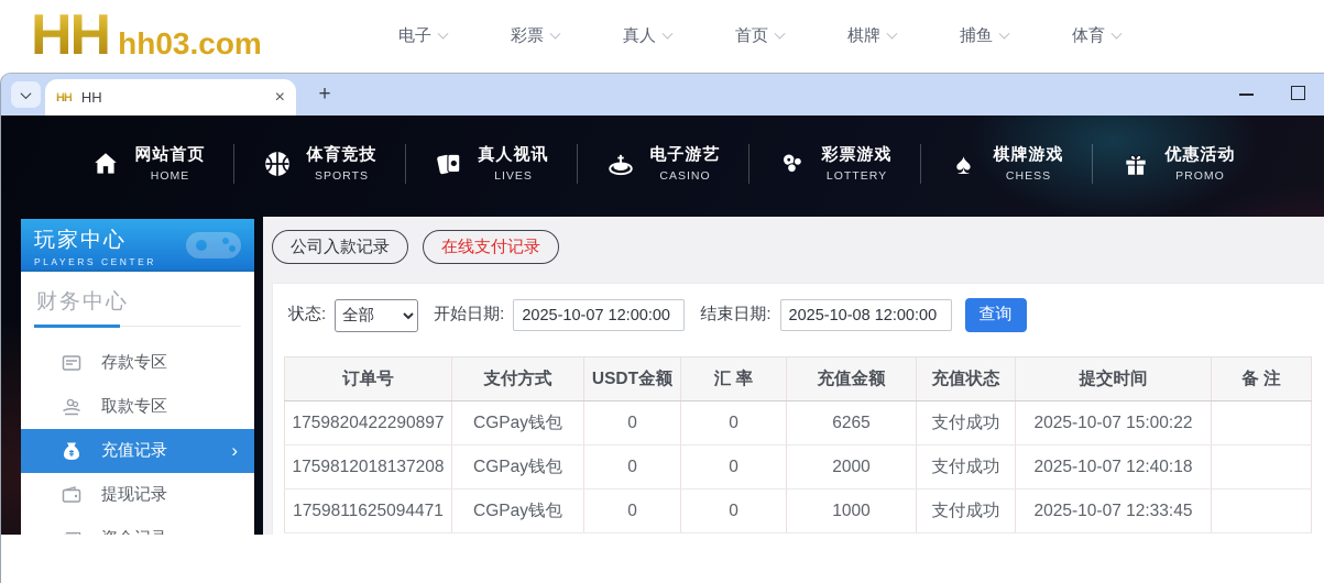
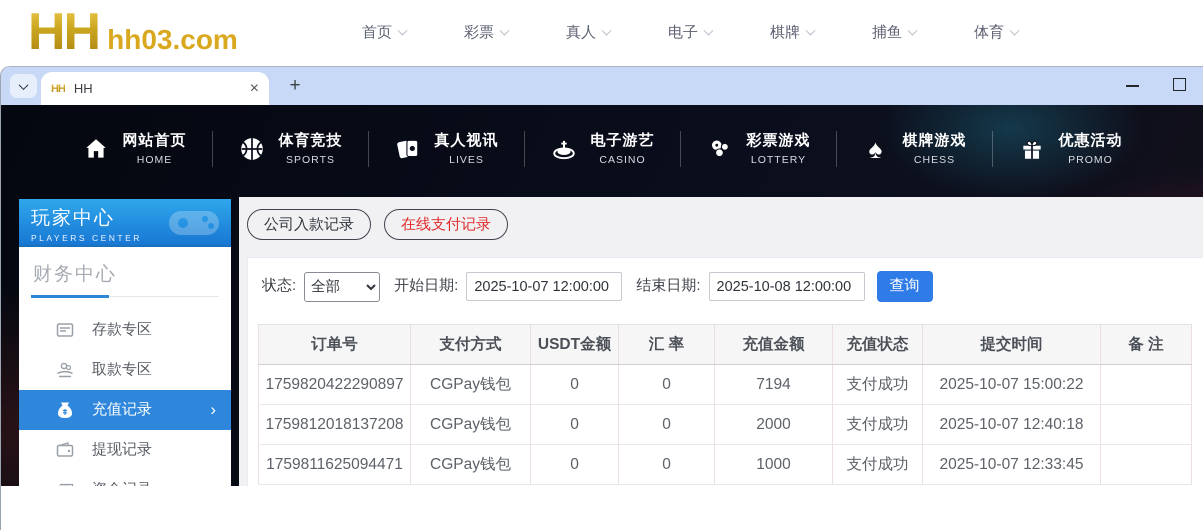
  HH
  hh03.com
- 电子
+ 首页
  彩票
  真人
- 首页
+ 电子
  棋牌
  捕鱼
  体育
  HH
  HH
  ×
  +
  网站首页
  HOME
  体育竞技
  SPORTS
  真人视讯
  LIVES
  电子游艺
  CASINO
  彩票游戏
  LOTTERY
  ♠
  棋牌游戏
  CHESS
  优惠活动
  PROMO
  玩家中心
  PLAYERS CENTER
  财务中心
  存款专区
  取款专区
  充值记录
  ›
  提现记录
  公司入款记录
  在线支付记录
  状态:
  全部
  开始日期:
  2025-10-07 12:00:00
  结束日期:
  2025-10-08 12:00:00
  查询
  订单号	支付方式	USDT金额	汇 率	充值金额	充值状态	提交时间	备 注
- 1759820422290897	CGPay钱包	0	0	6265	支付成功	2025-10-07 15:00:22
+ 1759820422290897	CGPay钱包	0	0	7194	支付成功	2025-10-07 15:00:22
  1759812018137208	CGPay钱包	0	0	2000	支付成功	2025-10-07 12:40:18
  1759811625094471	CGPay钱包	0	0	1000	支付成功	2025-10-07 12:33:45
